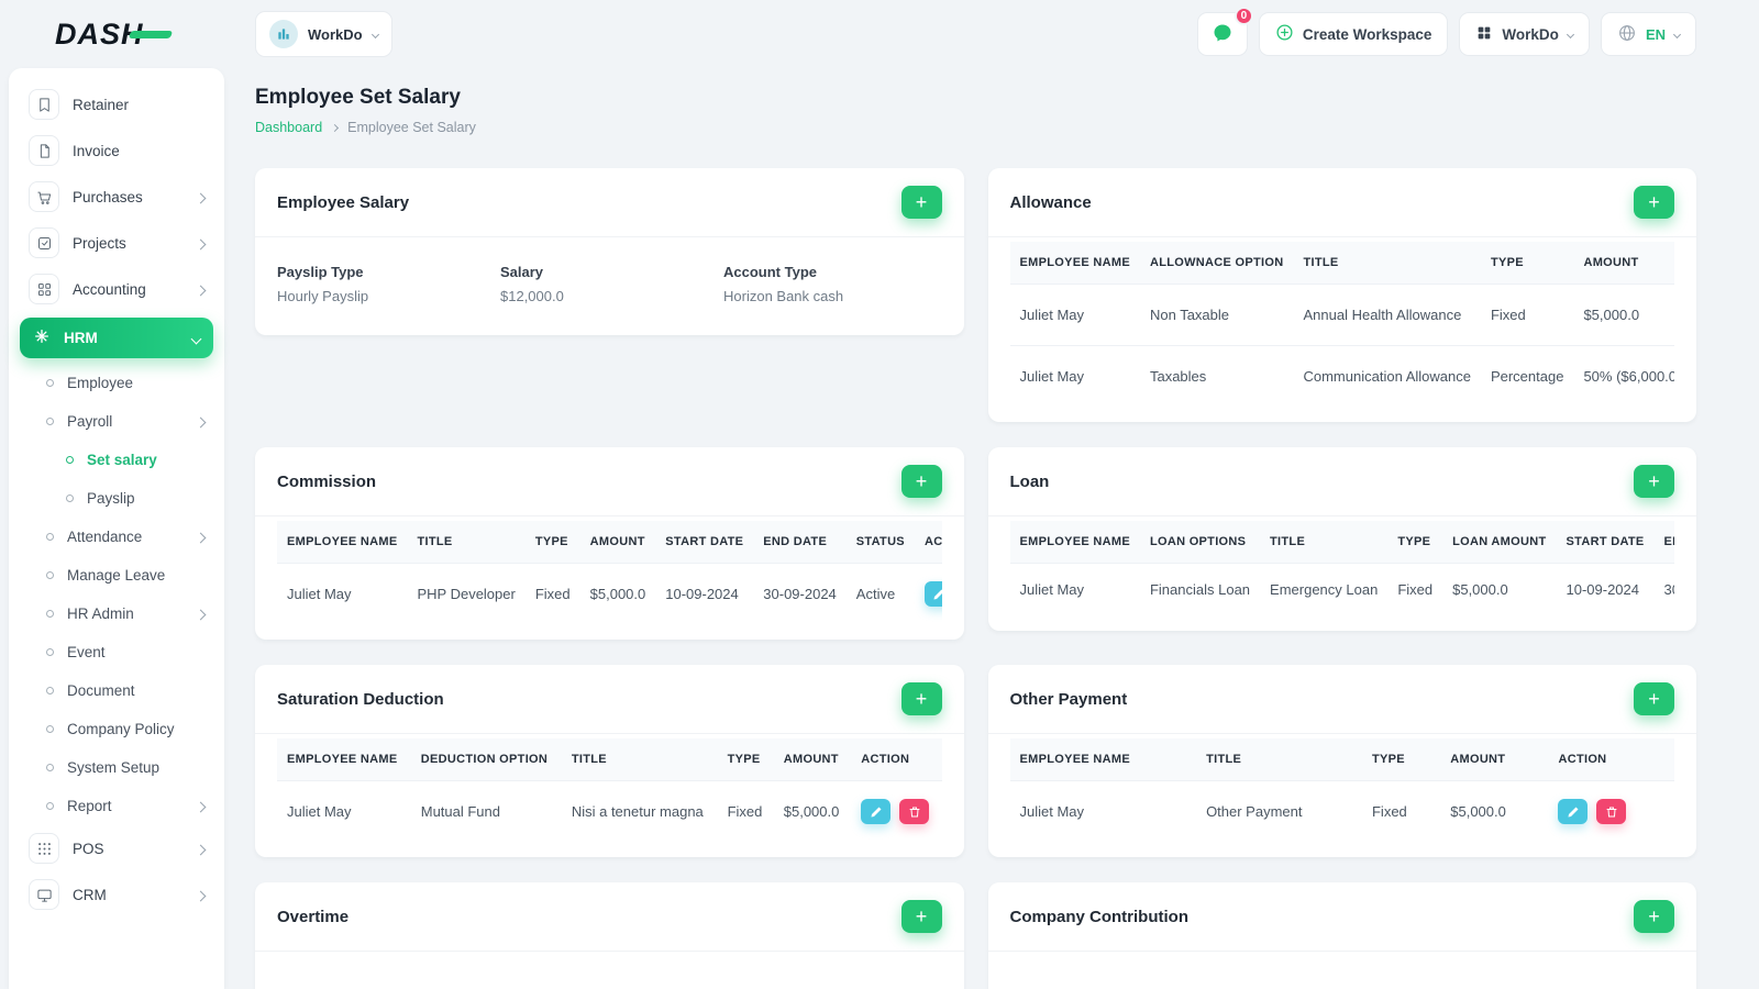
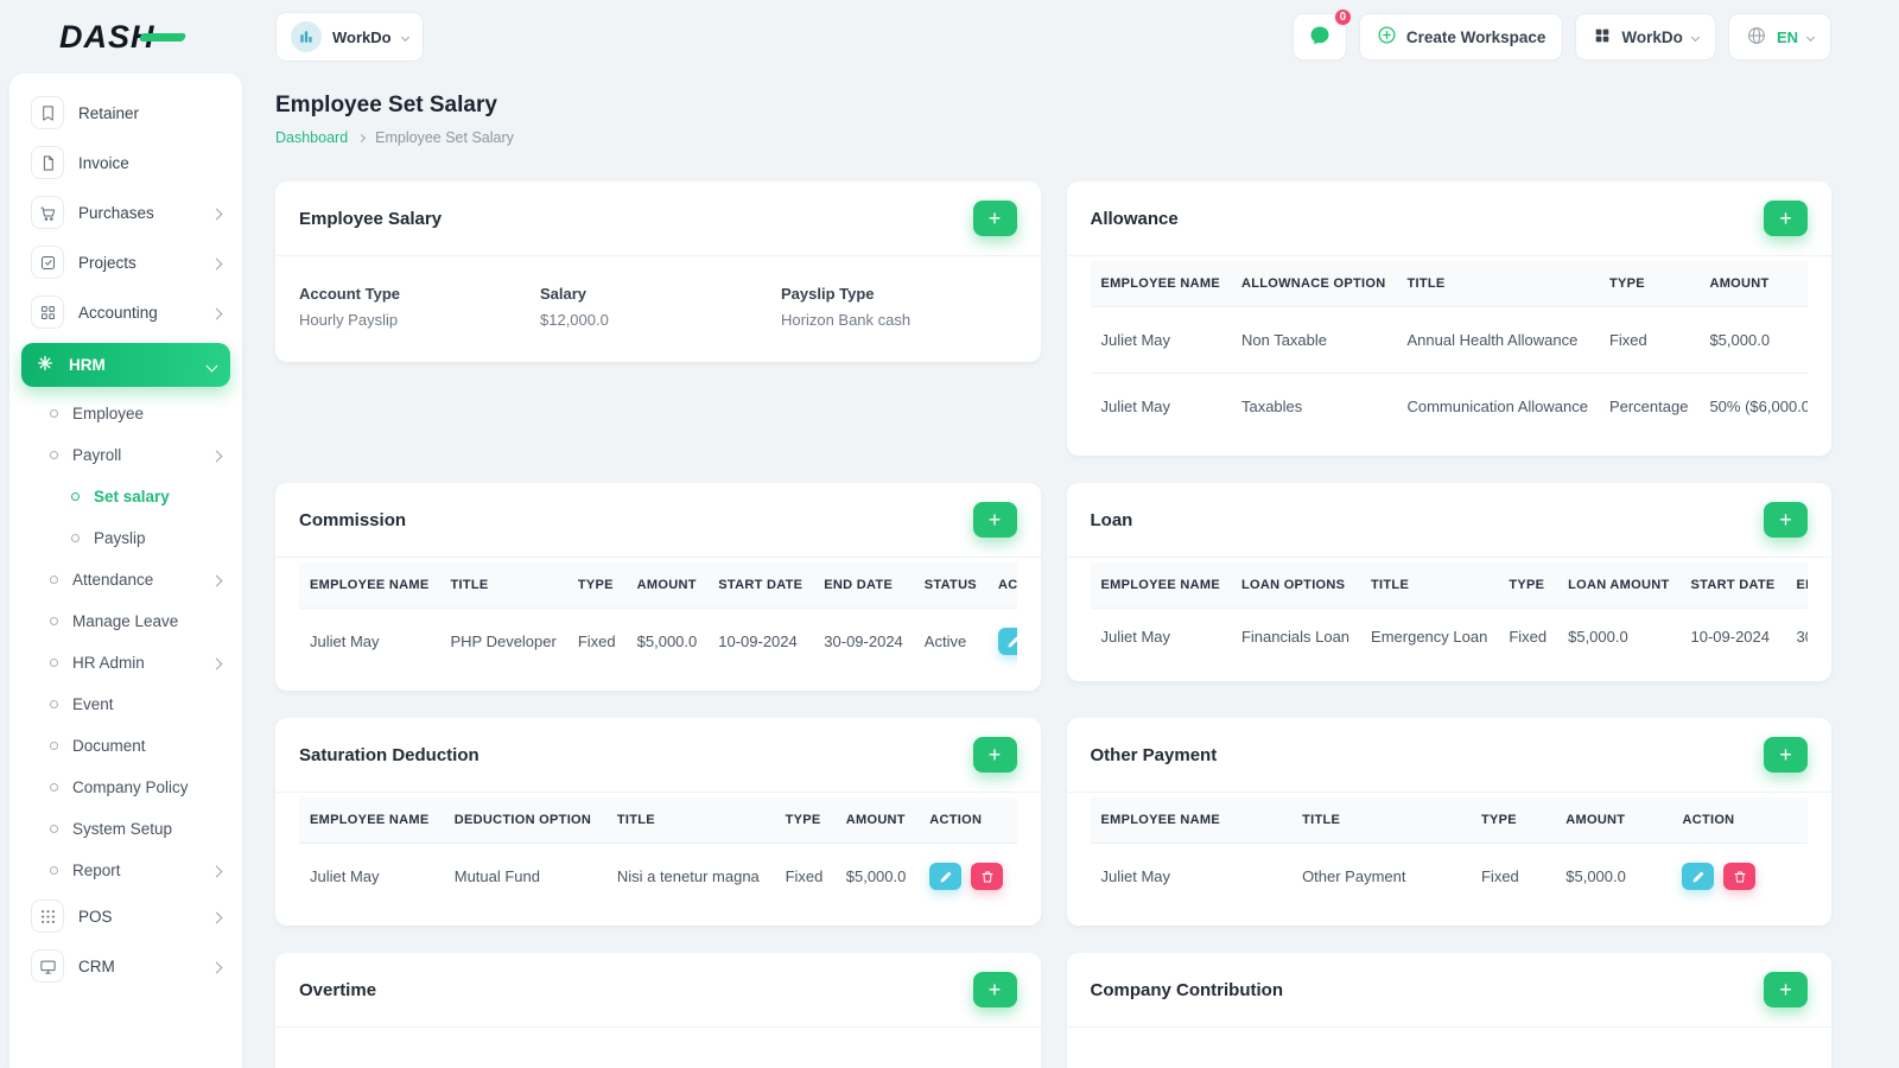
  DAS
  Retainer
  Invoice
  Purchases
  Projects
  Accounting
  HRM
  Employee
  Payroll
  Set salary
  Payslip
  Attendance
  Manage Leave
  HR Admin
  Event
  Document
  Company Policy
  System Setup
  Report
  POS
  CRM
  WorkDo
  0
  Create Workspace
  WorkDo
  EN
  Employee Set Salary
  Dashboard
  Employee Set Salary
  Employee Salary
  +
- Payslip Type
+ Account Type
  Hourly Payslip
  Salary
  $12,000.0
- Account Type
+ Payslip Type
  Horizon Bank cash
  Allowance
  +
  EMPLOYEE NAME	ALLOWNACE OPTION	TITLE	TYPE	AMOUNT
  Juliet May	Non Taxable	Annual Health Allowance	Fixed	$5,000.0
  Juliet May	Taxables	Communication Allowance	Percentage	50% ($6,000.0
  Commission
  +
  EMPLOYEE NAME	TITLE	TYPE	AMOUNT	START DATE	END DATE	STATUS	AC
  Juliet May	PHP Developer	Fixed	$5,000.0	10-09-2024	30-09-2024	Active
  Loan
  +
  EMPLOYEE NAME	LOAN OPTIONS	TITLE	TYPE	LOAN AMOUNT	START DATE	E
  Juliet May	Financials Loan	Emergency Loan	Fixed	$5,000.0	10-09-2024	3
  Saturation Deduction
  +
  EMPLOYEE NAME	DEDUCTION OPTION	TITLE	TYPE	AMOUNT	ACTION
  Juliet May	Mutual Fund	Nisi a tenetur magna	Fixed	$5,000.0
  Other Payment
  +
  EMPLOYEE NAME	TITLE	TYPE	AMOUNT	ACTION
  Juliet May	Other Payment	Fixed	$5,000.0
  Overtime
  +
  Company Contribution
  +
